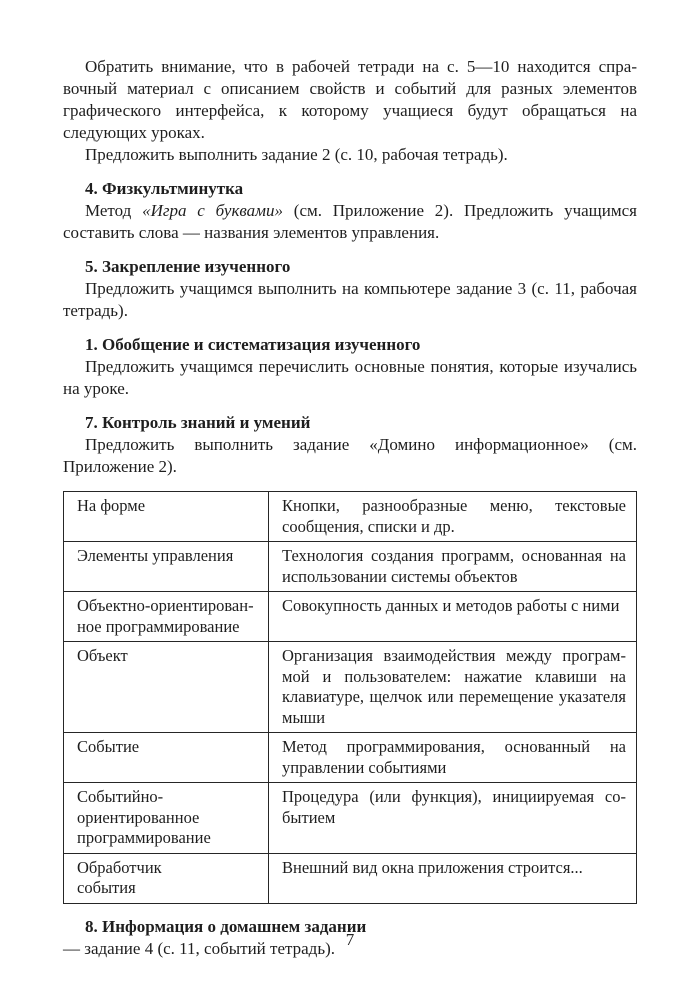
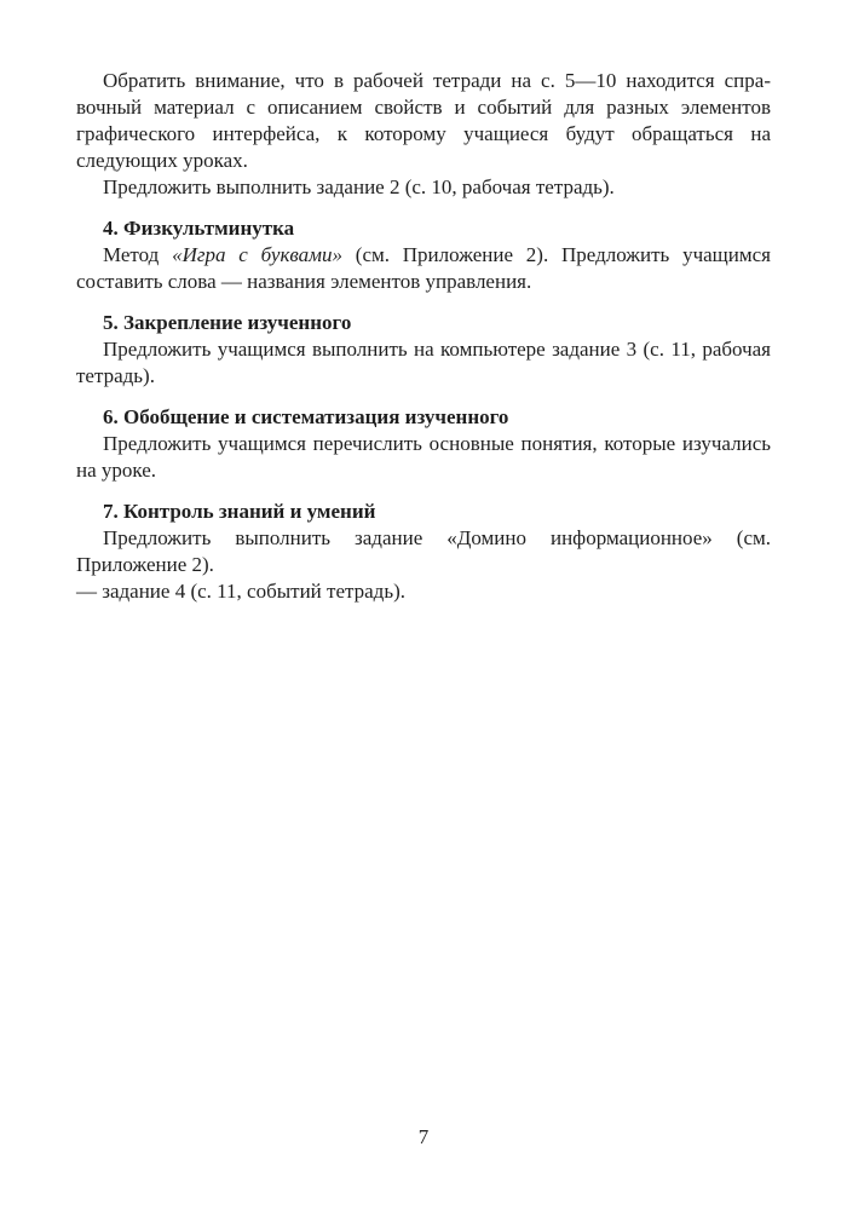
  Обратить внимание, что в рабочей тетради на с. 5—10 находится спра­вочный материал с описанием свойств и событий для разных элементов графического интерфейса, к которому учащиеся будут обращаться на следующих уроках.
  Предложить выполнить задание 2 (с. 10, рабочая тетрадь).
  4. Физкультминутка
  Метод «Игра с буквами» (см. Приложение 2). Предложить учащимся составить слова — названия элементов управления.
  5. Закрепление изученного
  Предложить учащимся выполнить на компьютере задание 3 (с. 11, рабочая тетрадь).
- 1. Обобщение и систематизация изученного
+ 6. Обобщение и систематизация изученного
  Предложить учащимся перечислить основные понятия, которые из­учались на уроке.
  7. Контроль знаний и умений
  Предложить выполнить задание «Домино информационное» (см. Приложение 2).
- На форме	Кнопки, разнообразные меню, текстовые сообще­ния, списки и др.
- Элементы управления	Технология создания программ, основанная на использовании системы объектов
- Объектно-ориентирован­ное программирование	Совокупность данных и методов работы с ними
- Объект	Организация взаимодействия между програм­мой и пользователем: нажатие клавиши на клави­атуре, щелчок или перемещение указателя мыши
- Событие	Метод программирования, основанный на управ­лении событиями
- Событийно-ориентирован­ное программирование	Процедура (или функция), инициируемая со­бытием
- Обработчик события	Внешний вид окна приложения строится...
- 8. Информация о домашнем задании
  — задание 4 (с. 11, событий тетрадь).
  7
